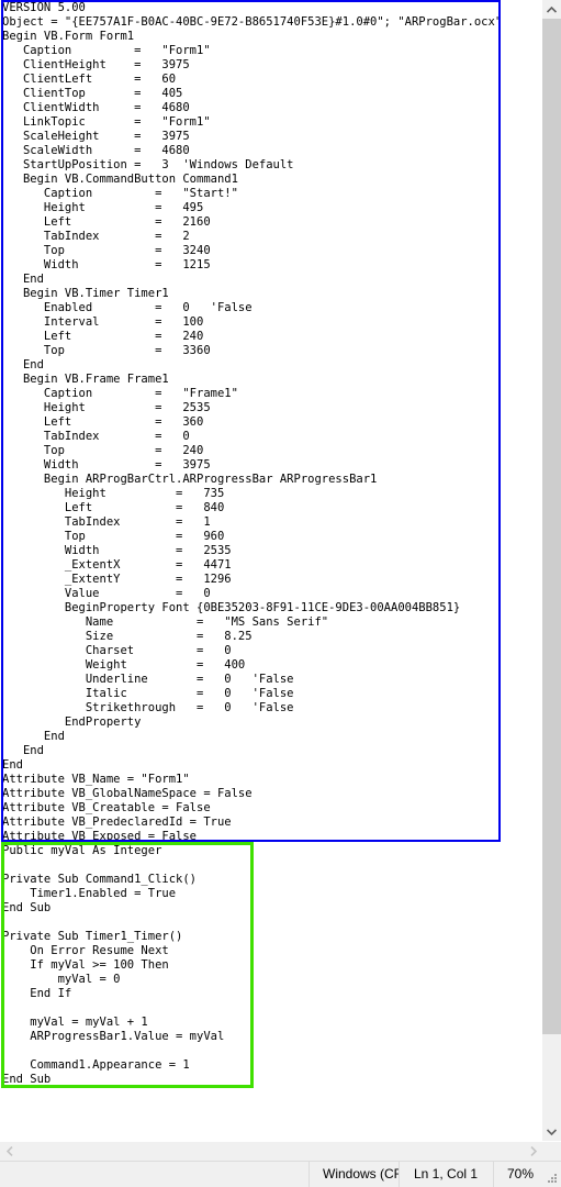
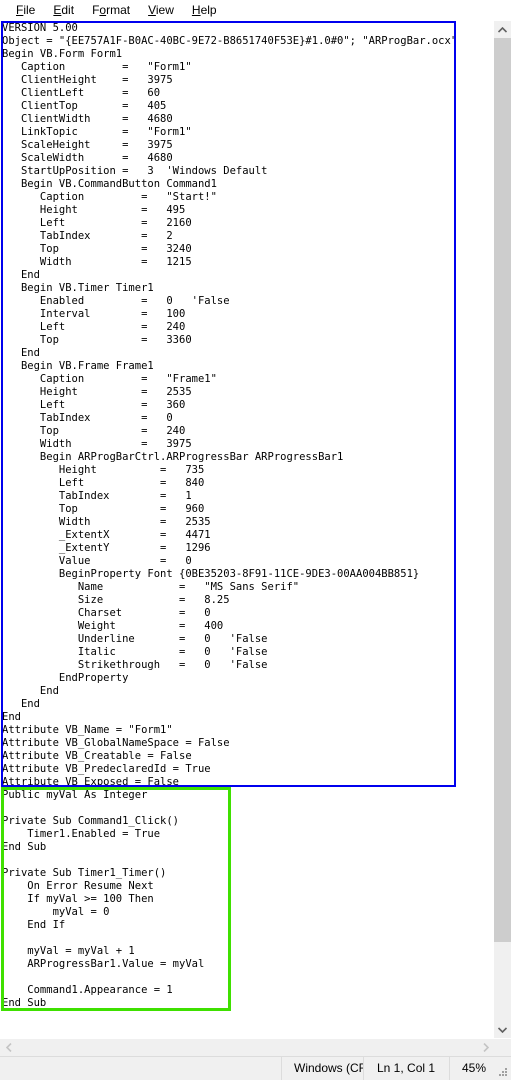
+ File
+ Edit
+ Format
+ View
+ Help
  VERSION 5.00
  Object = "{EE757A1F-B0AC-40BC-9E72-B8651740F53E}#1.0#0"; "ARProgBar.ocx"
  Begin VB.Form Form1
  Caption = "Form1"
  ClientHeight = 3975
  ClientLeft = 60
  ClientTop = 405
  ClientWidth = 4680
  LinkTopic = "Form1"
  ScaleHeight = 3975
  ScaleWidth = 4680
  StartUpPosition = 3 'Windows Default
  Begin VB.CommandButton Command1
  Caption = "Start!"
  Height = 495
  Left = 2160
  TabIndex = 2
  Top = 3240
  Width = 1215
  End
  Begin VB.Timer Timer1
  Enabled = 0 'False
  Interval = 100
  Left = 240
  Top = 3360
  End
  Begin VB.Frame Frame1
  Caption = "Frame1"
  Height = 2535
  Left = 360
  TabIndex = 0
  Top = 240
  Width = 3975
  Begin ARProgBarCtrl.ARProgressBar ARProgressBar1
  Height = 735
  Left = 840
  TabIndex = 1
  Top = 960
  Width = 2535
  _ExtentX = 4471
  _ExtentY = 1296
  Value = 0
  BeginProperty Font {0BE35203-8F91-11CE-9DE3-00AA004BB851}
  Name = "MS Sans Serif"
  Size = 8.25
  Charset = 0
  Weight = 400
  Underline = 0 'False
  Italic = 0 'False
  Strikethrough = 0 'False
  EndProperty
  End
  End
  End
  Attribute VB_Name = "Form1"
  Attribute VB_GlobalNameSpace = False
  Attribute VB_Creatable = False
  Attribute VB_PredeclaredId = True
  Attribute VB_Exposed = False
  Public myVal As Integer
  Private Sub Command1_Click()
  Timer1.Enabled = True
  End Sub
  Private Sub Timer1_Timer()
  On Error Resume Next
  If myVal >= 100 Then
  myVal = 0
  End If
  myVal = myVal + 1
  ARProgressBar1.Value = myVal
  Command1.Appearance = 1
  End Sub
  Windows (C
  Ln 1, Col 1
- 70%
+ 45%
